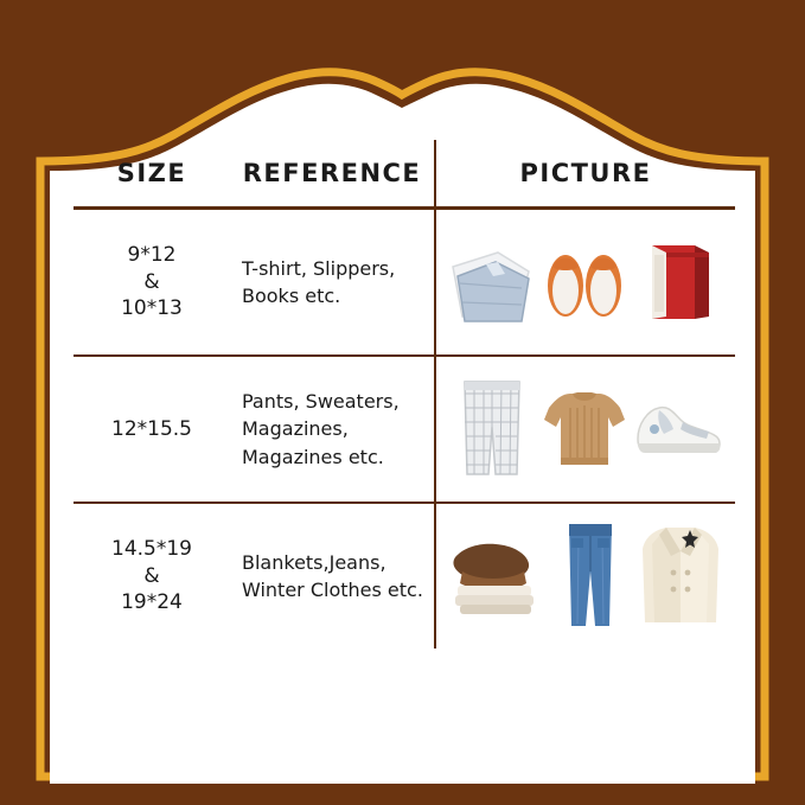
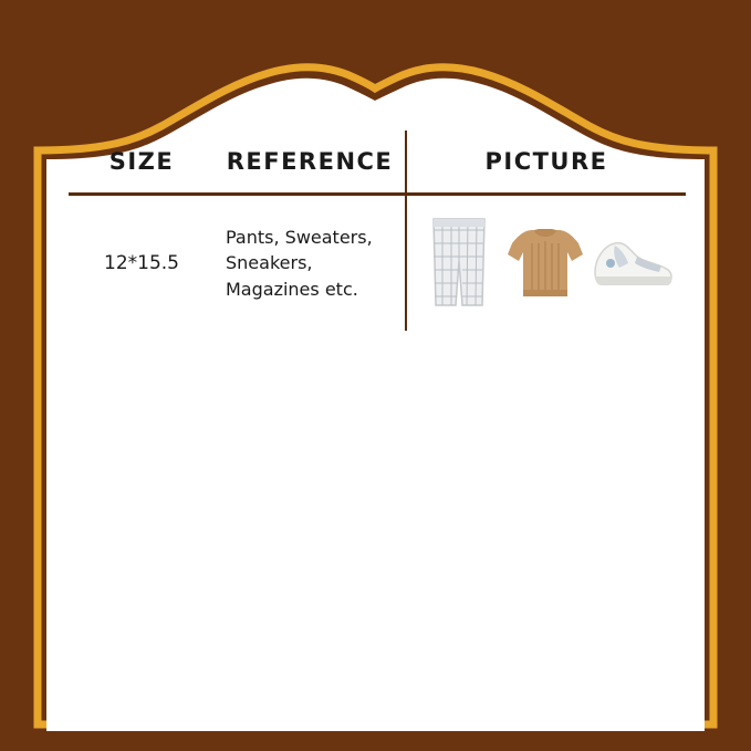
  SIZE	REFERENCE	PICTURE
- 9*12&10*13	T-shirt, Slippers, Books etc.
- 12*15.5	Pants, Sweaters, Magazines, Magazines etc.
+ 12*15.5	Pants, Sweaters, Sneakers, Magazines etc.
- 14.5*19&19*24	Blankets,Jeans, Winter Clothes etc.
